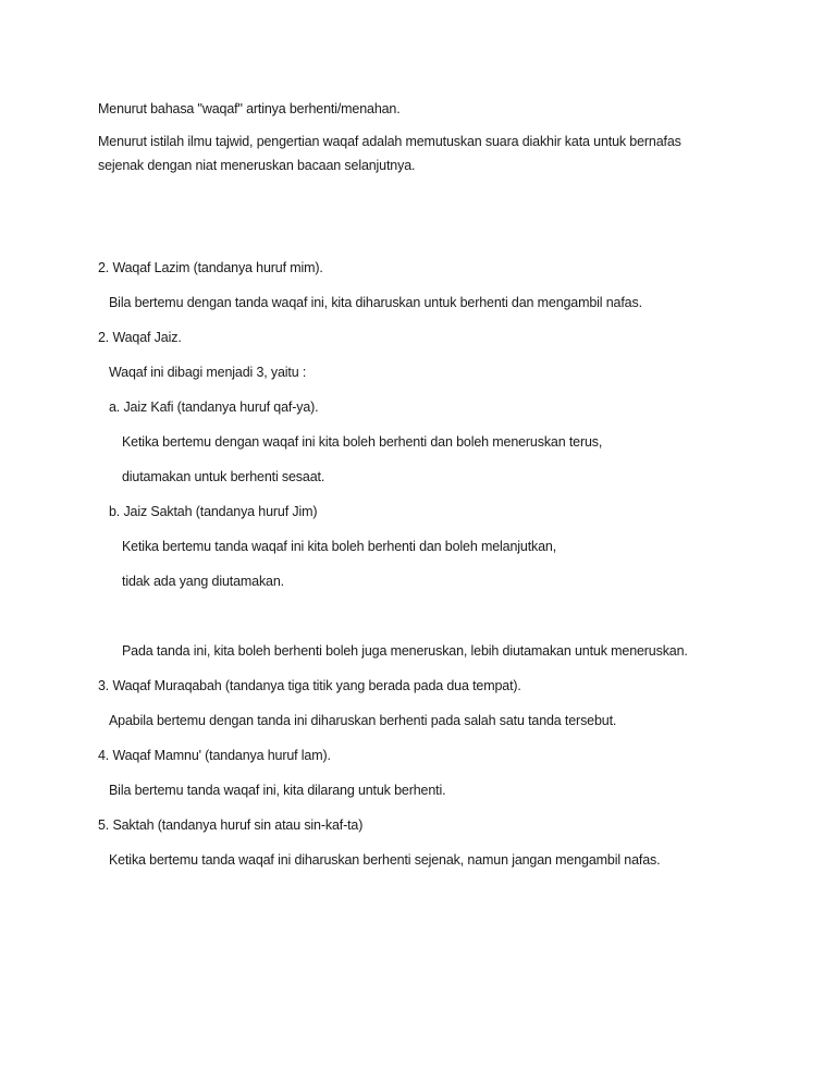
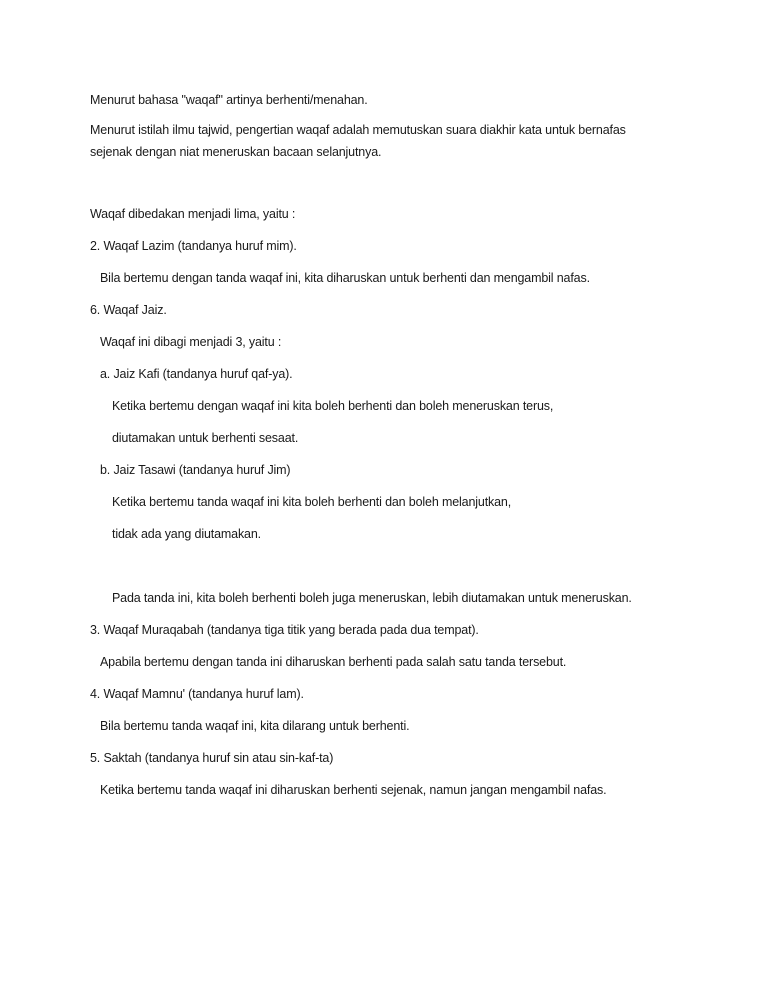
  Menurut bahasa "waqaf" artinya berhenti/menahan.
  Menurut istilah ilmu tajwid, pengertian waqaf adalah memutuskan suara diakhir kata untuk bernafas
  sejenak dengan niat meneruskan bacaan selanjutnya.
+ Waqaf dibedakan menjadi lima, yaitu :
  2. Waqaf Lazim (tandanya huruf mim).
  Bila bertemu dengan tanda waqaf ini, kita diharuskan untuk berhenti dan mengambil nafas.
- 2. Waqaf Jaiz.
+ 6. Waqaf Jaiz.
  Waqaf ini dibagi menjadi 3, yaitu :
  a. Jaiz Kafi (tandanya huruf qaf-ya).
  Ketika bertemu dengan waqaf ini kita boleh berhenti dan boleh meneruskan terus,
  diutamakan untuk berhenti sesaat.
- b. Jaiz Saktah (tandanya huruf Jim)
+ b. Jaiz Tasawi (tandanya huruf Jim)
  Ketika bertemu tanda waqaf ini kita boleh berhenti dan boleh melanjutkan,
  tidak ada yang diutamakan.
  Pada tanda ini, kita boleh berhenti boleh juga meneruskan, lebih diutamakan untuk meneruskan.
  3. Waqaf Muraqabah (tandanya tiga titik yang berada pada dua tempat).
  Apabila bertemu dengan tanda ini diharuskan berhenti pada salah satu tanda tersebut.
  4. Waqaf Mamnu' (tandanya huruf lam).
  Bila bertemu tanda waqaf ini, kita dilarang untuk berhenti.
  5. Saktah (tandanya huruf sin atau sin-kaf-ta)
  Ketika bertemu tanda waqaf ini diharuskan berhenti sejenak, namun jangan mengambil nafas.
